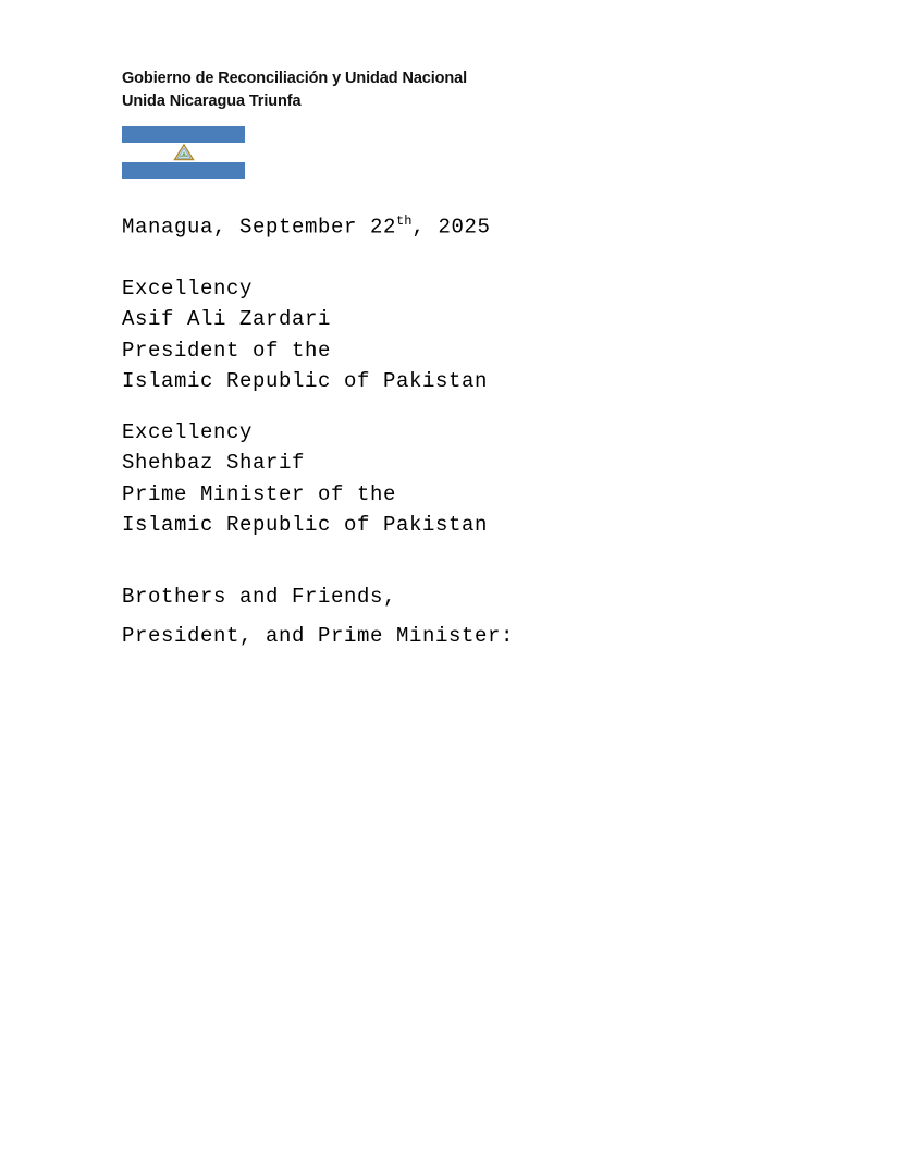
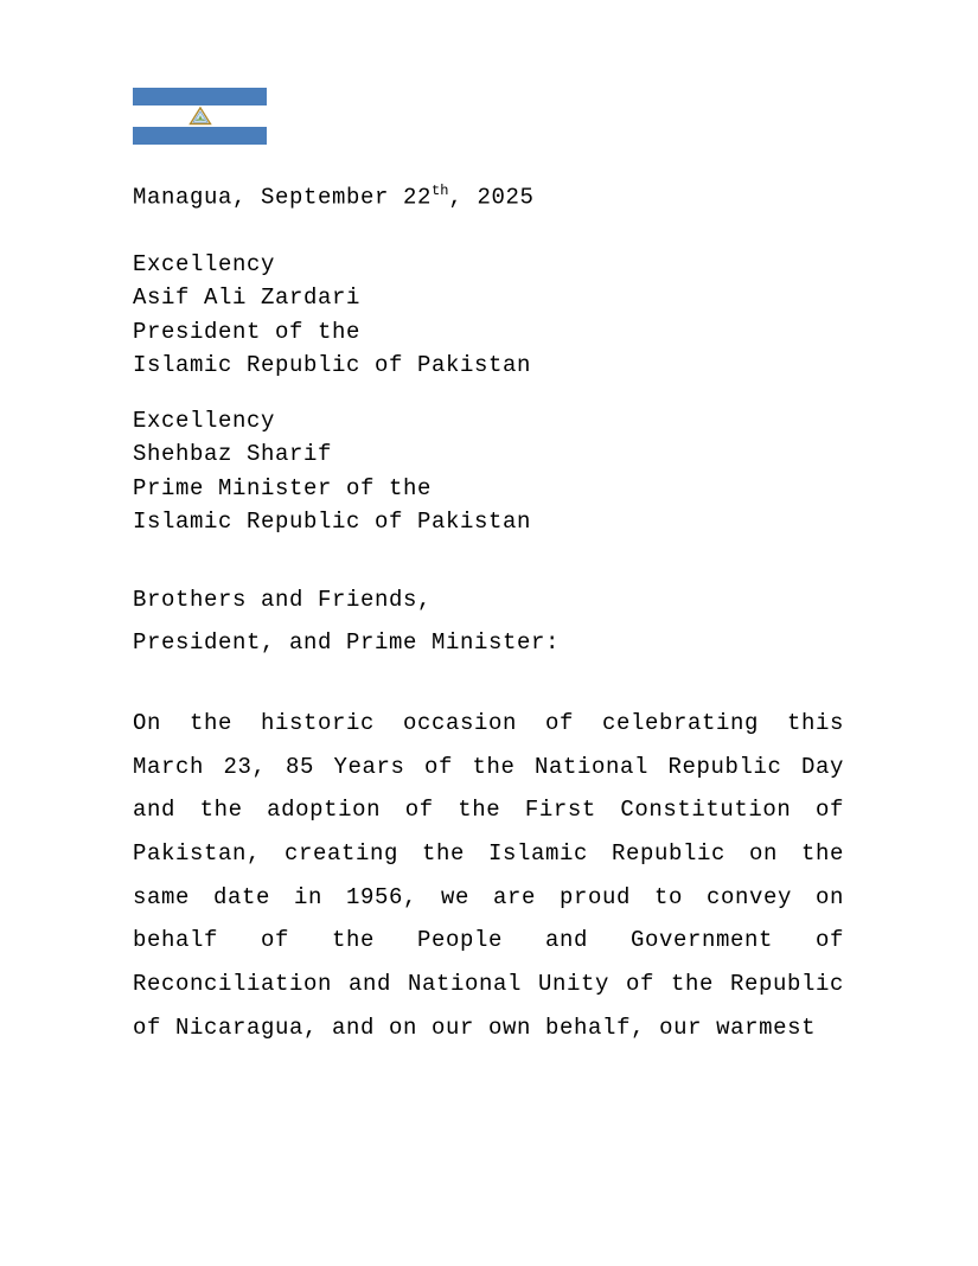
- Gobierno de Reconciliación y Unidad Nacional
- Unida Nicaragua Triunfa
  Managua, September 22th, 2025
  Excellency
  Asif Ali Zardari
  President of the
  Islamic Republic of Pakistan
  Excellency
  Shehbaz Sharif
  Prime Minister of the
  Islamic Republic of Pakistan
  Brothers and Friends,
  President, and Prime Minister:
+ On the historic occasion of celebrating this March 23, 85 Years of the National Republic Day and the adoption of the First Constitution of Pakistan, creating the Islamic Republic on the same date in 1956, we are proud to convey on behalf of the People and Government of Reconciliation and National Unity of the Republic of Nicaragua, and on our own behalf, our warmest
